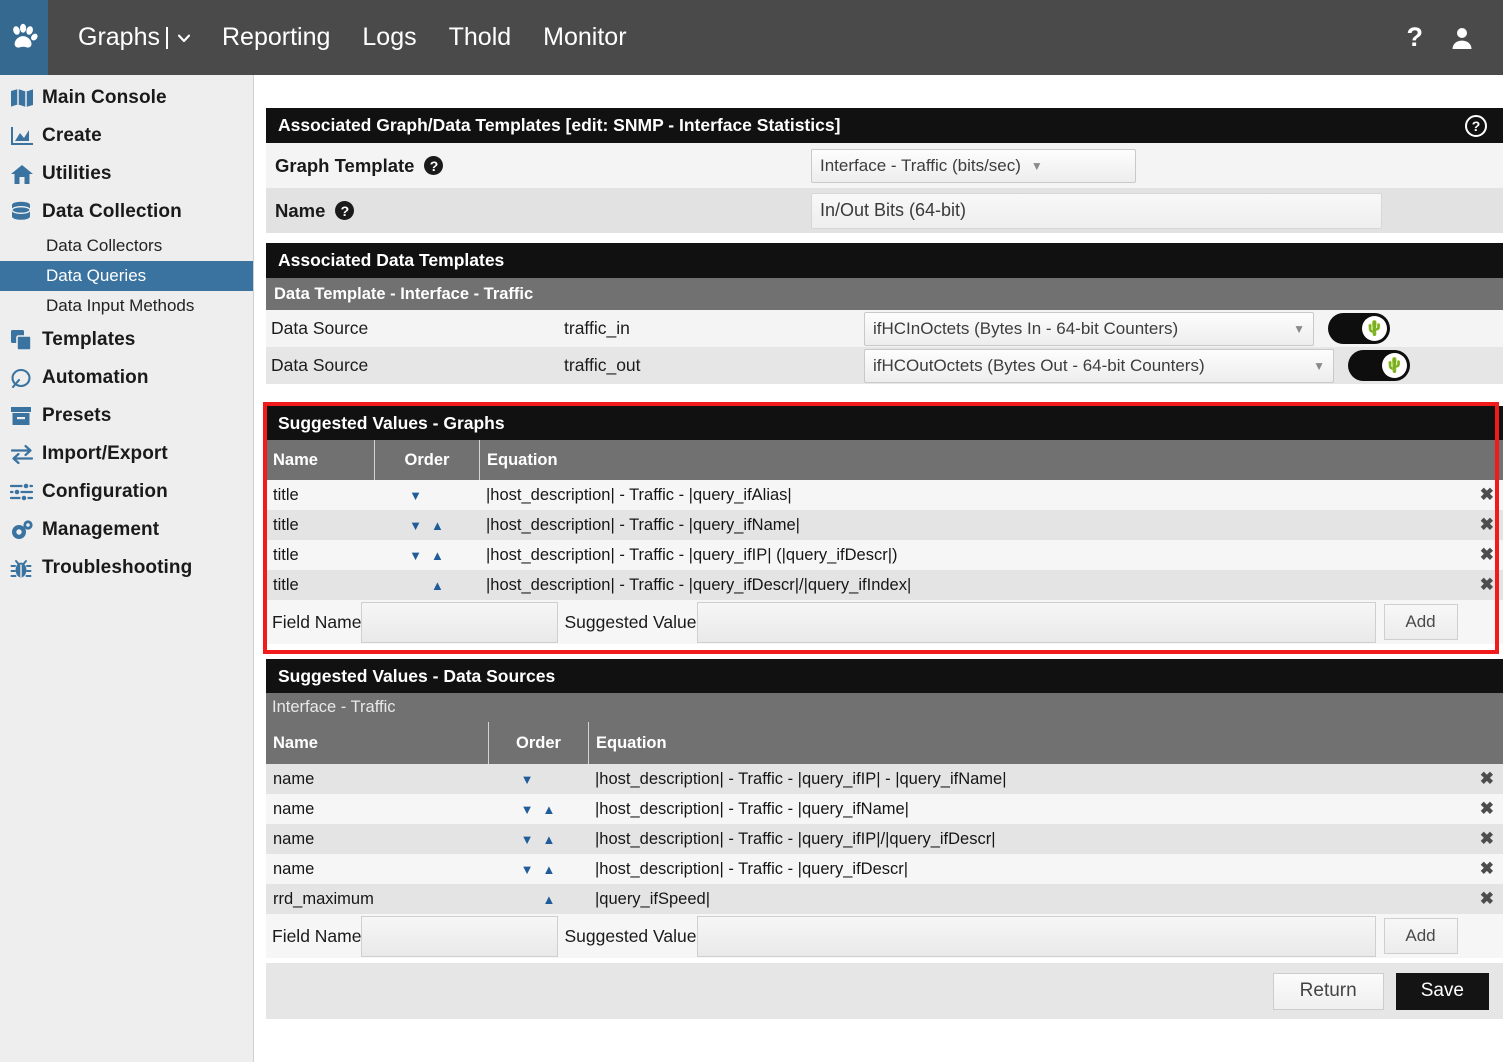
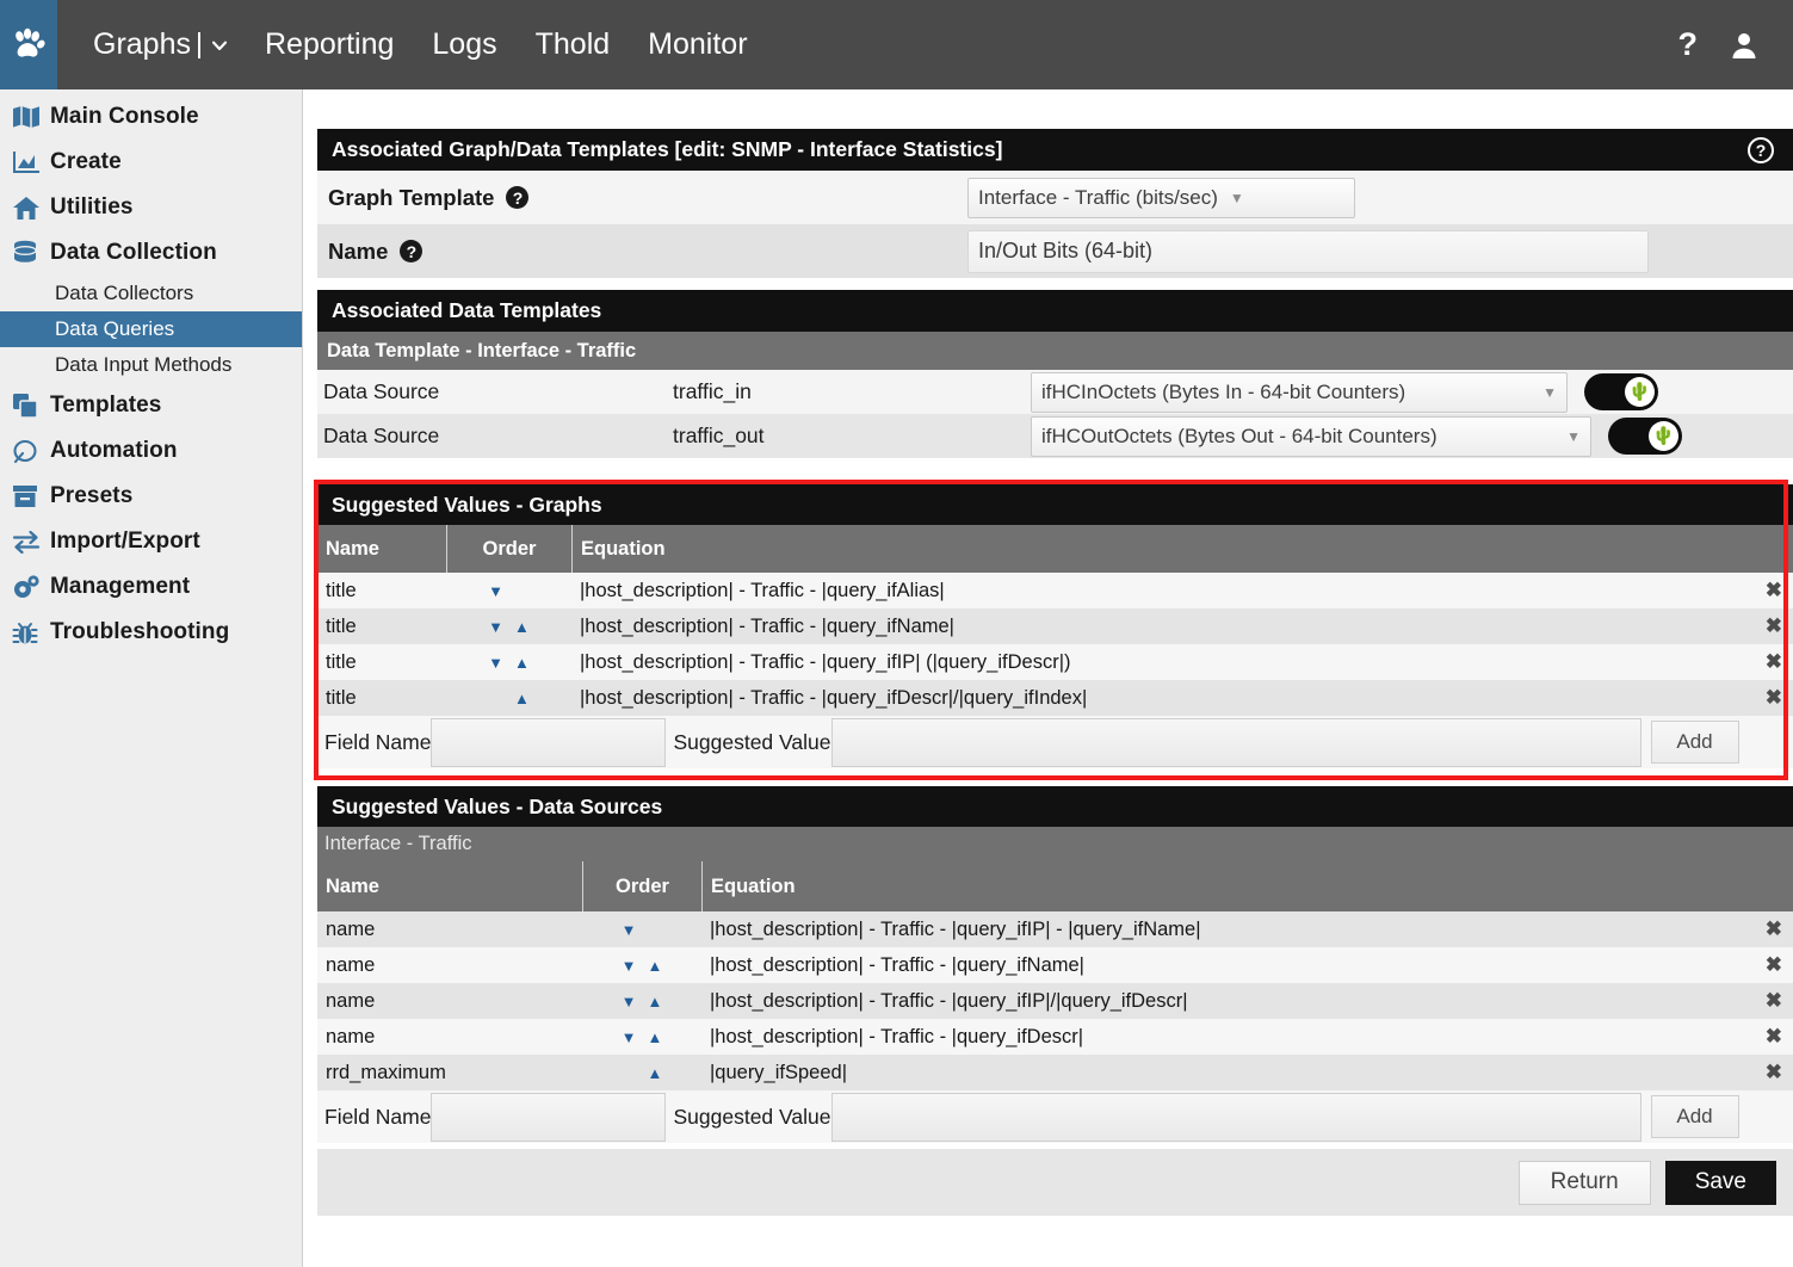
  Graphs
  Reporting
  Logs
  Thold
  Monitor
  ?
  Main Console
  Create
  Utilities
  Data Collection
  Data Collectors
  Data Queries
  Data Input Methods
  Templates
  Automation
  Presets
  Import/Export
- Configuration
  Management
  Troubleshooting
  Associated Graph/Data Templates [edit: SNMP - Interface Statistics]
  ?
  Graph Template
  ?
  Interface - Traffic (bits/sec)
  ▼
  Name
  ?
  In/Out Bits (64-bit)
  Associated Data Templates
  Data Template - Interface - Traffic
  Data Source
  traffic_in
  ifHCInOctets (Bytes In - 64-bit Counters)
  ▼
  🌵
  Data Source
  traffic_out
  ifHCOutOctets (Bytes Out - 64-bit Counters)
  ▼
  🌵
  Suggested Values - Graphs
  Name
  Order
  Equation
  title
  ▼
  |host_description| - Traffic - |query_ifAlias|
  ✖
  title
  ▼
  ▲
  |host_description| - Traffic - |query_ifName|
  ✖
  title
  ▼
  ▲
  |host_description| - Traffic - |query_ifIP| (|query_ifDescr|)
  ✖
  title
  ▲
  |host_description| - Traffic - |query_ifDescr|/|query_ifIndex|
  ✖
  Field Name
  Suggested Value
  Add
  Suggested Values - Data Sources
  Interface - Traffic
  Name
  Order
  Equation
  name
  ▼
  |host_description| - Traffic - |query_ifIP| - |query_ifName|
  ✖
  name
  ▼
  ▲
  |host_description| - Traffic - |query_ifName|
  ✖
  name
  ▼
  ▲
  |host_description| - Traffic - |query_ifIP|/|query_ifDescr|
  ✖
  name
  ▼
  ▲
  |host_description| - Traffic - |query_ifDescr|
  ✖
  rrd_maximum
  ▲
  |query_ifSpeed|
  ✖
  Field Name
  Suggested Value
  Add
  Return
  Save
